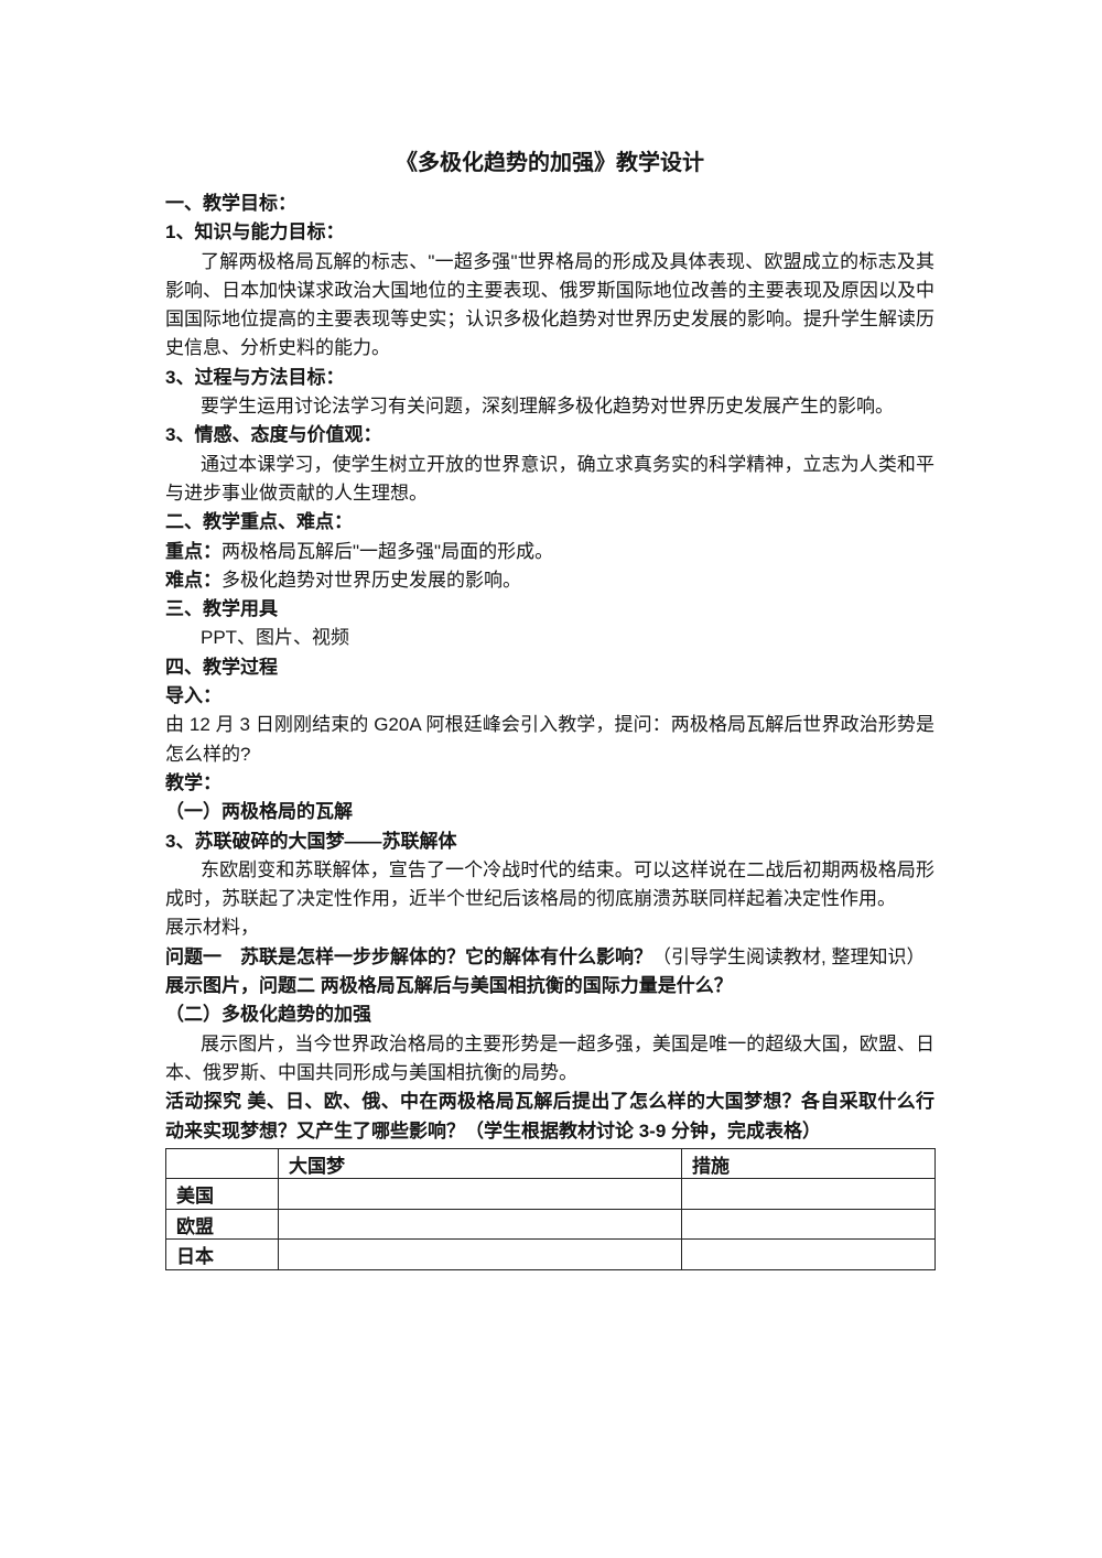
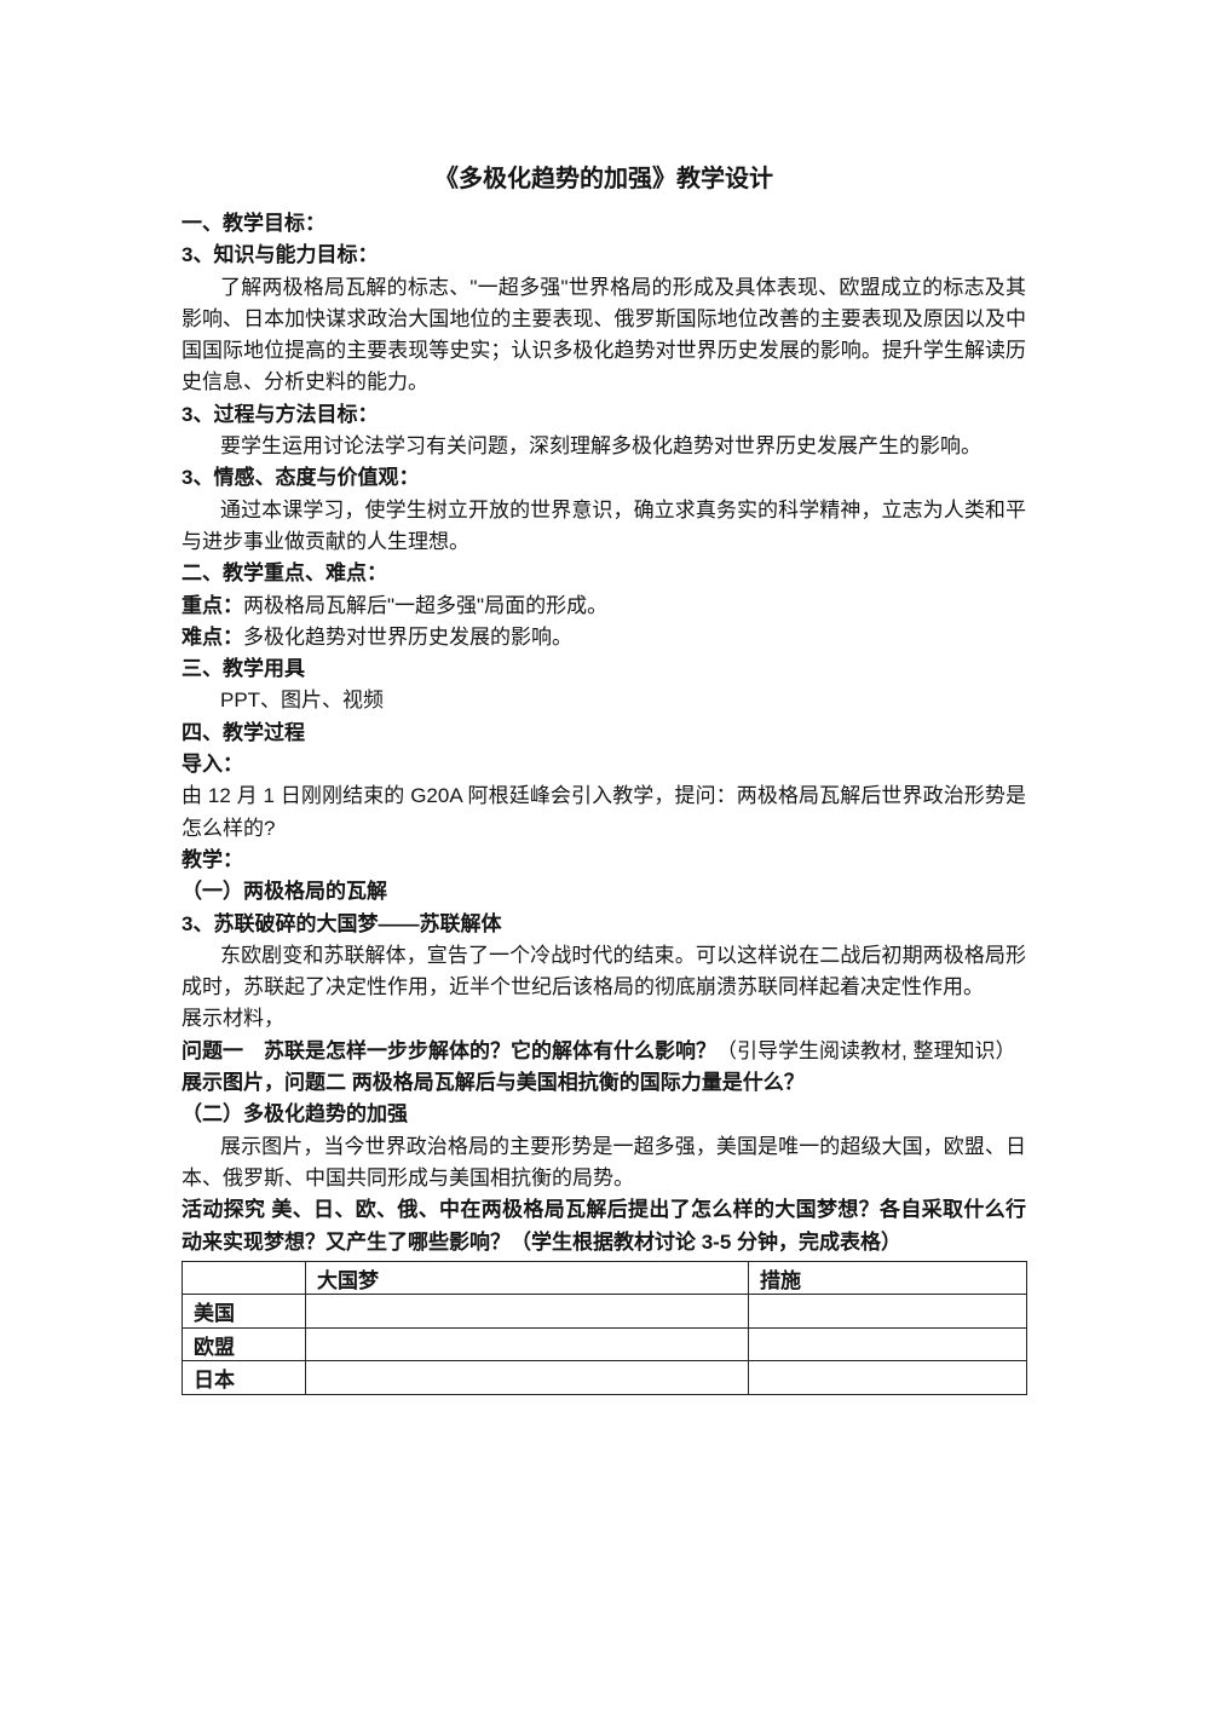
  《多极化趋势的加强》教学设计
  一、教学目标：
- 1、知识与能力目标：
+ 3、知识与能力目标：
  了解两极格局瓦解的标志、"一超多强"世界格局的形成及具体表现、欧盟成立的标志及其影响、日本加快谋求政治大国地位的主要表现、俄罗斯国际地位改善的主要表现及原因以及中国国际地位提高的主要表现等史实；认识多极化趋势对世界历史发展的影响。提升学生解读历史信息、分析史料的能力。
  3、过程与方法目标：
  要学生运用讨论法学习有关问题，深刻理解多极化趋势对世界历史发展产生的影响。
  3、情感、态度与价值观：
  通过本课学习，使学生树立开放的世界意识，确立求真务实的科学精神，立志为人类和平与进步事业做贡献的人生理想。
  二、教学重点、难点：
  重点：两极格局瓦解后"一超多强"局面的形成。
  难点：多极化趋势对世界历史发展的影响。
  三、教学用具
  PPT、图片、视频
  四、教学过程
  导入：
- 由 12 月 3 日刚刚结束的 G20A 阿根廷峰会引入教学，提问：两极格局瓦解后世界政治形势是怎么样的?
+ 由 12 月 1 日刚刚结束的 G20A 阿根廷峰会引入教学，提问：两极格局瓦解后世界政治形势是怎么样的?
  教学：
  （一）两极格局的瓦解
  3、苏联破碎的大国梦——苏联解体
  东欧剧变和苏联解体，宣告了一个冷战时代的结束。可以这样说在二战后初期两极格局形成时，苏联起了决定性作用，近半个世纪后该格局的彻底崩溃苏联同样起着决定性作用。
  展示材料，
  问题一 苏联是怎样一步步解体的？它的解体有什么影响？（引导学生阅读教材, 整理知识）
  展示图片，问题二 两极格局瓦解后与美国相抗衡的国际力量是什么？
  （二）多极化趋势的加强
  展示图片，当今世界政治格局的主要形势是一超多强，美国是唯一的超级大国，欧盟、日本、俄罗斯、中国共同形成与美国相抗衡的局势。
- 活动探究 美、日、欧、俄、中在两极格局瓦解后提出了怎么样的大国梦想？各自采取什么行动来实现梦想？又产生了哪些影响？（学生根据教材讨论 3-9 分钟，完成表格）
+ 活动探究 美、日、欧、俄、中在两极格局瓦解后提出了怎么样的大国梦想？各自采取什么行动来实现梦想？又产生了哪些影响？（学生根据教材讨论 3-5 分钟，完成表格）
  	大国梦	措施
  美国
  欧盟
  日本
